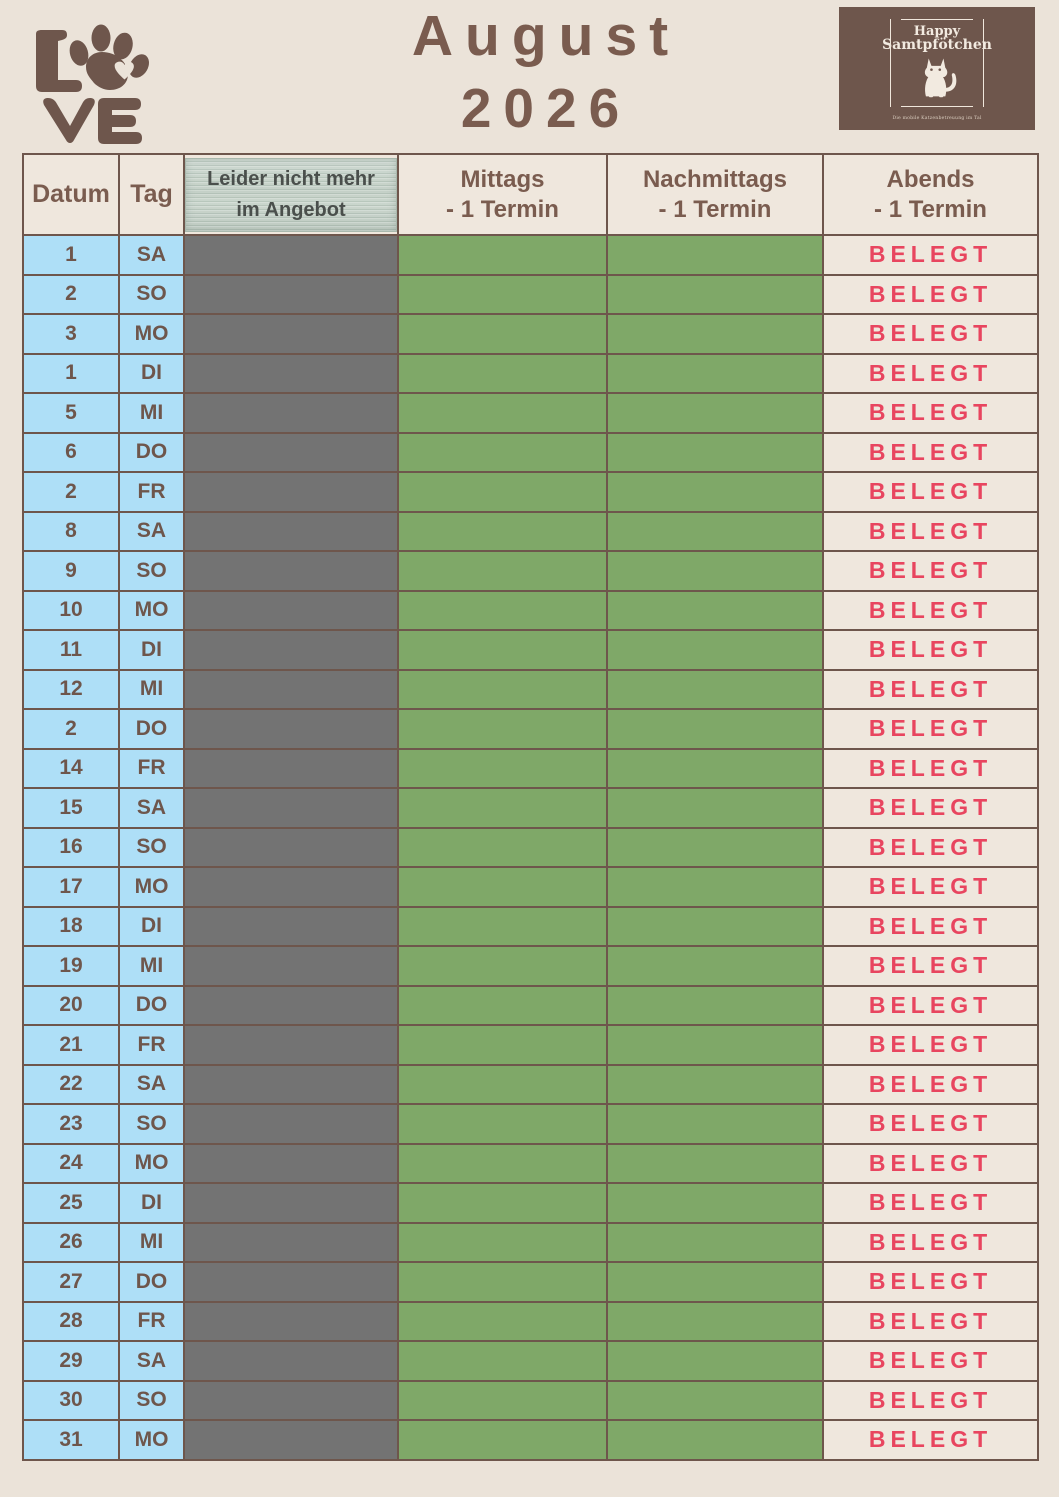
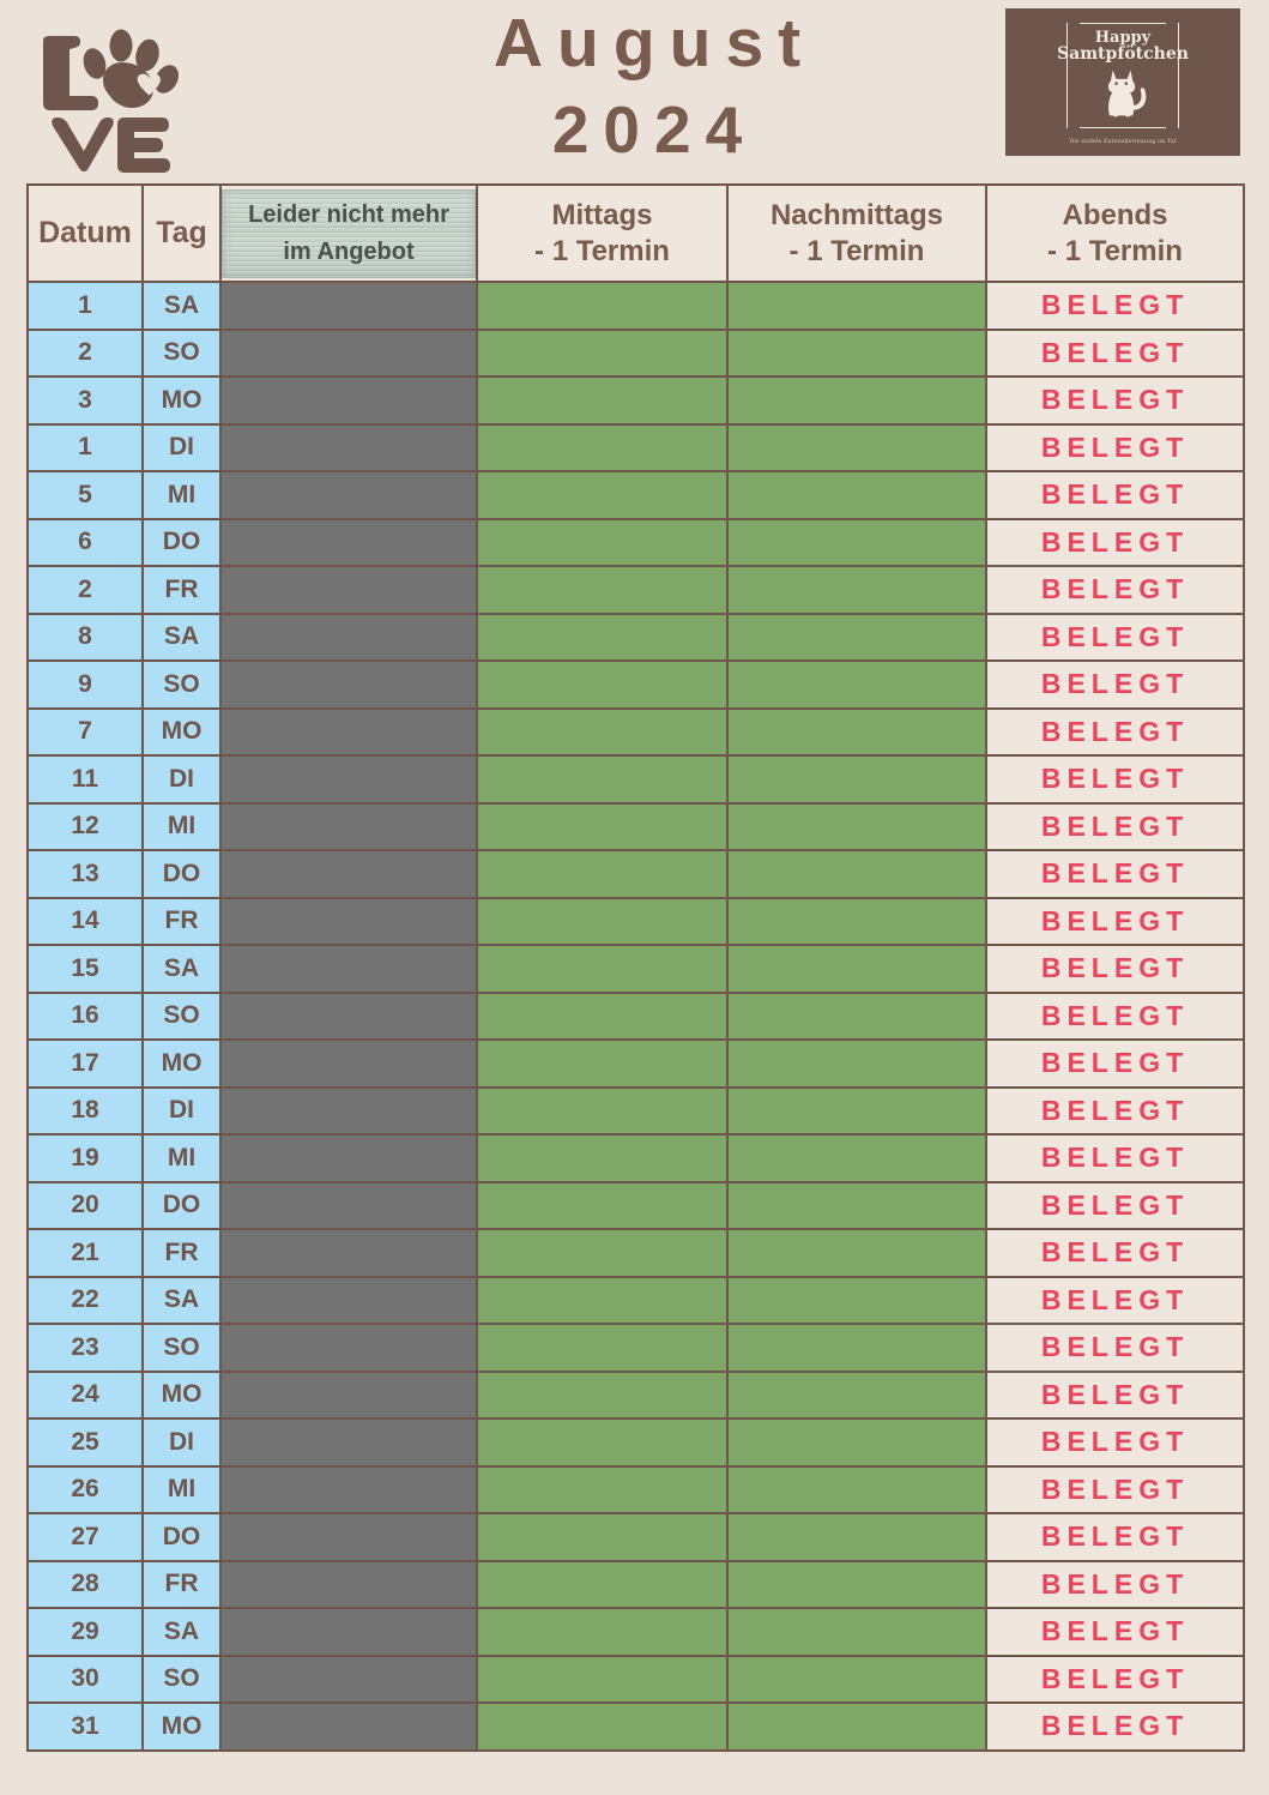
  August
- 2026
+ 2024
  Datum	Tag	Leider nicht mehr im Angebot	Mittags - 1 Termin	Nachmittags - 1 Termin	Abends - 1 Termin
  1	SA				BELEGT
  2	SO				BELEGT
  3	MO				BELEGT
  1	DI				BELEGT
  5	MI				BELEGT
  6	DO				BELEGT
  2	FR				BELEGT
  8	SA				BELEGT
  9	SO				BELEGT
- 10	MO				BELEGT
+ 7	MO				BELEGT
  11	DI				BELEGT
  12	MI				BELEGT
- 2	DO				BELEGT
+ 13	DO				BELEGT
  14	FR				BELEGT
  15	SA				BELEGT
  16	SO				BELEGT
  17	MO				BELEGT
  18	DI				BELEGT
  19	MI				BELEGT
  20	DO				BELEGT
  21	FR				BELEGT
  22	SA				BELEGT
  23	SO				BELEGT
  24	MO				BELEGT
  25	DI				BELEGT
  26	MI				BELEGT
  27	DO				BELEGT
  28	FR				BELEGT
  29	SA				BELEGT
  30	SO				BELEGT
  31	MO				BELEGT
